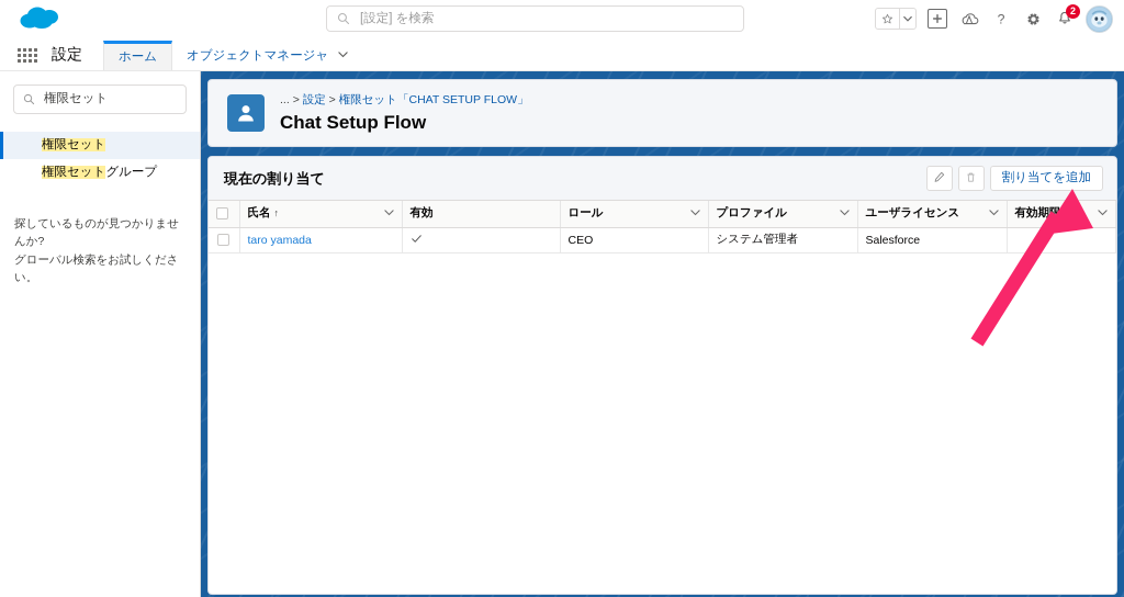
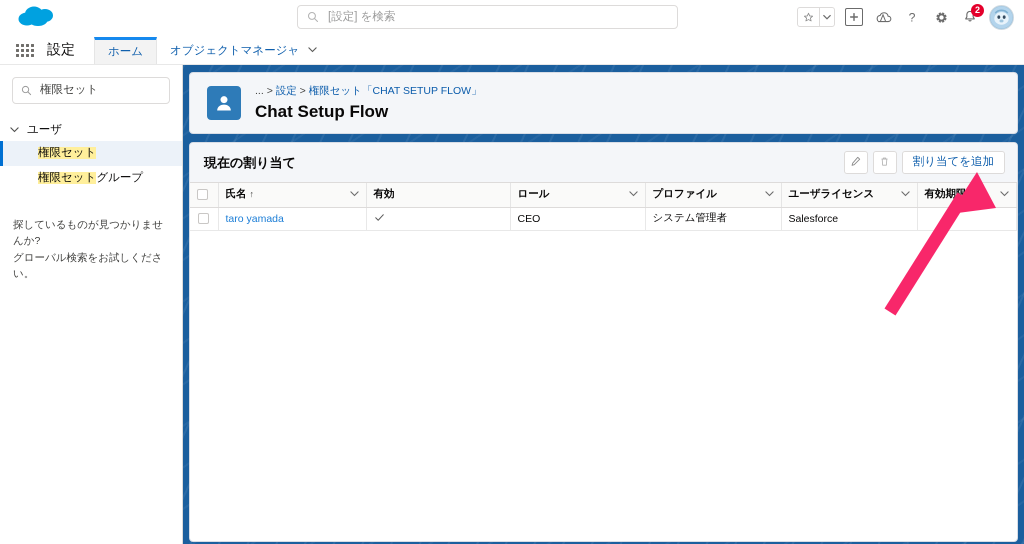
  [設定] を検索
  ?
  2
  設定
  ホーム
  オブジェクトマネージャ
  権限セット
+ ユーザ
  権限セット
  権限セットグループ
  探しているものが見つかりませんか?
  グローバル検索をお試しください。
  ... > 設定 > 権限セット「CHAT SETUP FLOW」
  Chat Setup Flow
  現在の割り当て
  割り当てを追加
  	氏名 ↑	有効	ロール	プロファイル	ユーザライセンス	有効期限
  	taro yamada		CEO	システム管理者	Salesforce
